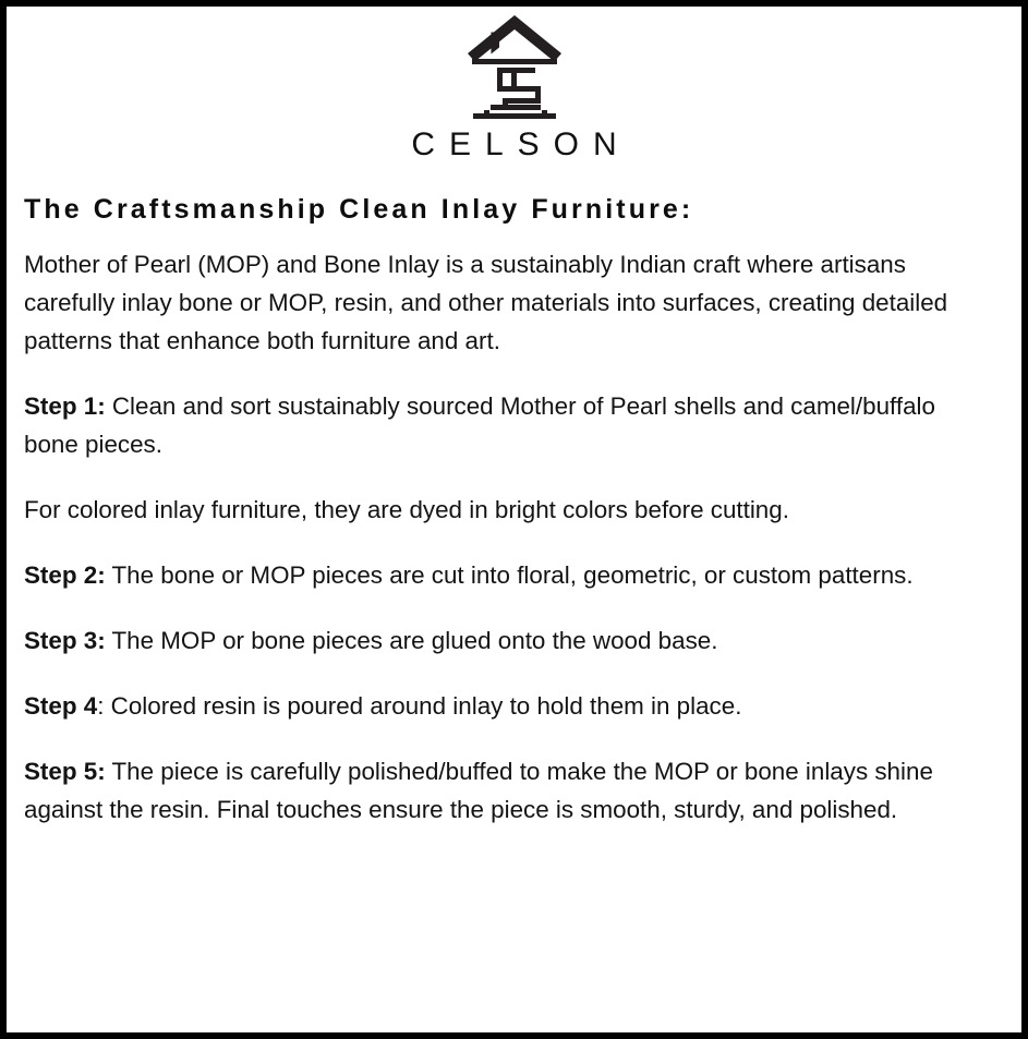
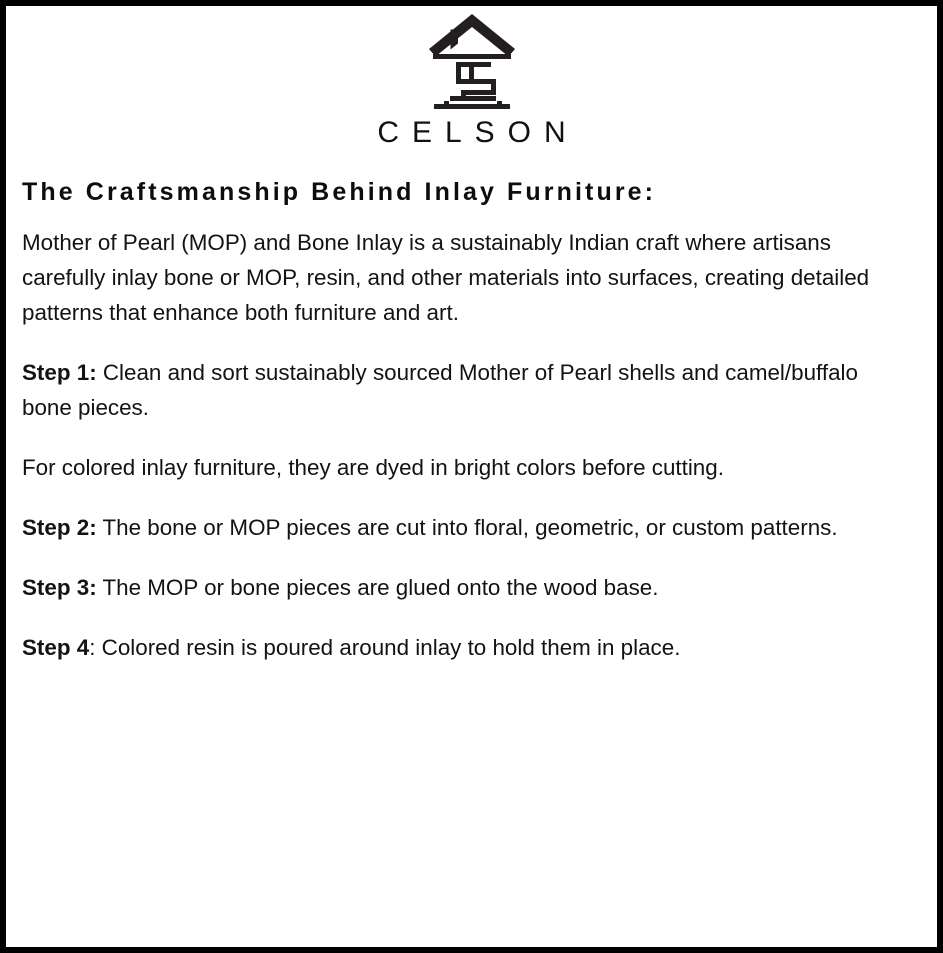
  CELSON
- The Craftsmanship Clean Inlay Furniture:
+ The Craftsmanship Behind Inlay Furniture:
  Mother of Pearl (MOP) and Bone Inlay is a sustainably Indian craft where artisans carefully inlay bone or MOP, resin, and other materials into surfaces, creating detailed patterns that enhance both furniture and art.
  Step 1: Clean and sort sustainably sourced Mother of Pearl shells and camel/buffalo bone pieces.
  For colored inlay furniture, they are dyed in bright colors before cutting.
  Step 2: The bone or MOP pieces are cut into floral, geometric, or custom patterns.
  Step 3: The MOP or bone pieces are glued onto the wood base.
  Step 4: Colored resin is poured around inlay to hold them in place.
- Step 5: The piece is carefully polished/buffed to make the MOP or bone inlays shine against the resin. Final touches ensure the piece is smooth, sturdy, and polished.
